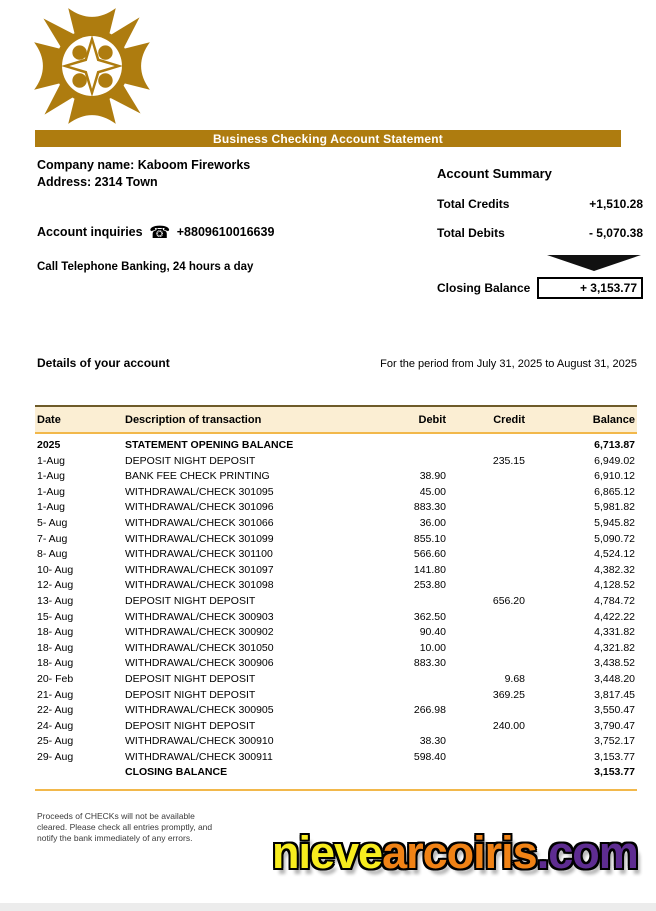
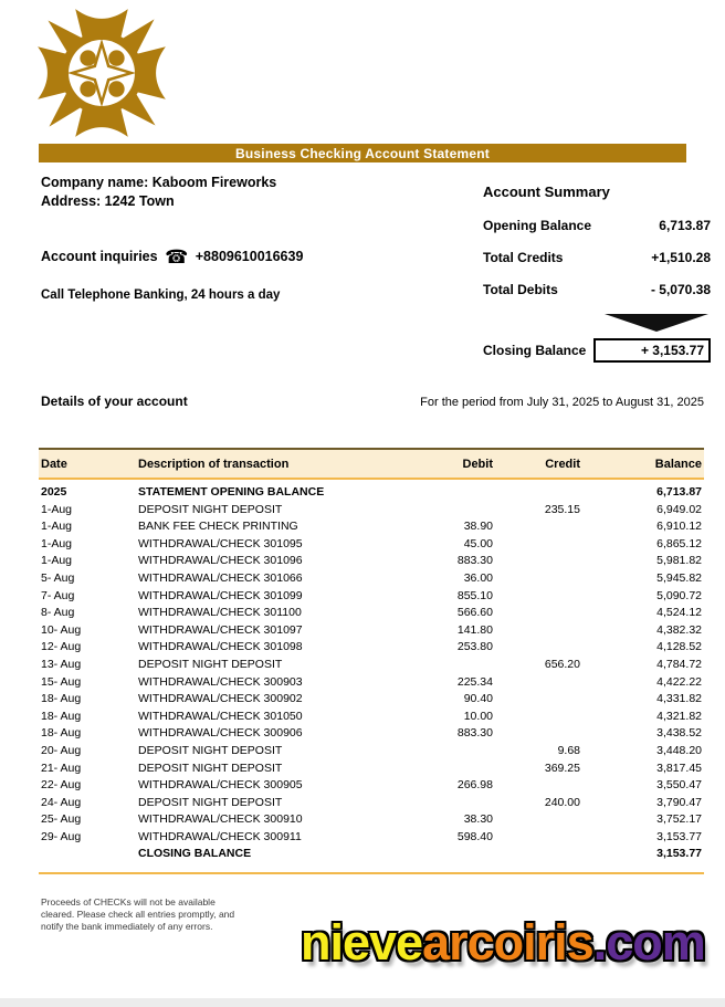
  Business Checking Account Statement
  Company name: Kaboom Fireworks
- Address: 2314 Town
+ Address: 1242 Town
  Account inquiries ☎ +8809610016639
  Call Telephone Banking, 24 hours a day
  Account Summary
+ Opening Balance
+ 6,713.87
  Total Credits
  +1,510.28
  Total Debits
  - 5,070.38
  Closing Balance
  + 3,153.77
  Details of your account
  For the period from July 31, 2025 to August 31, 2025
  Date	Description of transaction	Debit	Credit	Balance
  2025	STATEMENT OPENING BALANCE			6,713.87
  1-Aug	DEPOSIT NIGHT DEPOSIT		235.15	6,949.02
  1-Aug	BANK FEE CHECK PRINTING	38.90		6,910.12
  1-Aug	WITHDRAWAL/CHECK 301095	45.00		6,865.12
  1-Aug	WITHDRAWAL/CHECK 301096	883.30		5,981.82
  5- Aug	WITHDRAWAL/CHECK 301066	36.00		5,945.82
  7- Aug	WITHDRAWAL/CHECK 301099	855.10		5,090.72
  8- Aug	WITHDRAWAL/CHECK 301100	566.60		4,524.12
  10- Aug	WITHDRAWAL/CHECK 301097	141.80		4,382.32
  12- Aug	WITHDRAWAL/CHECK 301098	253.80		4,128.52
  13- Aug	DEPOSIT NIGHT DEPOSIT		656.20	4,784.72
- 15- Aug	WITHDRAWAL/CHECK 300903	362.50		4,422.22
+ 15- Aug	WITHDRAWAL/CHECK 300903	225.34		4,422.22
  18- Aug	WITHDRAWAL/CHECK 300902	90.40		4,331.82
  18- Aug	WITHDRAWAL/CHECK 301050	10.00		4,321.82
  18- Aug	WITHDRAWAL/CHECK 300906	883.30		3,438.52
- 20- Feb	DEPOSIT NIGHT DEPOSIT		9.68	3,448.20
+ 20- Aug	DEPOSIT NIGHT DEPOSIT		9.68	3,448.20
  21- Aug	DEPOSIT NIGHT DEPOSIT		369.25	3,817.45
  22- Aug	WITHDRAWAL/CHECK 300905	266.98		3,550.47
  24- Aug	DEPOSIT NIGHT DEPOSIT		240.00	3,790.47
  25- Aug	WITHDRAWAL/CHECK 300910	38.30		3,752.17
  29- Aug	WITHDRAWAL/CHECK 300911	598.40		3,153.77
  	CLOSING BALANCE			3,153.77
  Proceeds of CHECKs will not be available
  cleared. Please check all entries promptly, and
  notify the bank immediately of any errors.
  nievearcoiris.com
